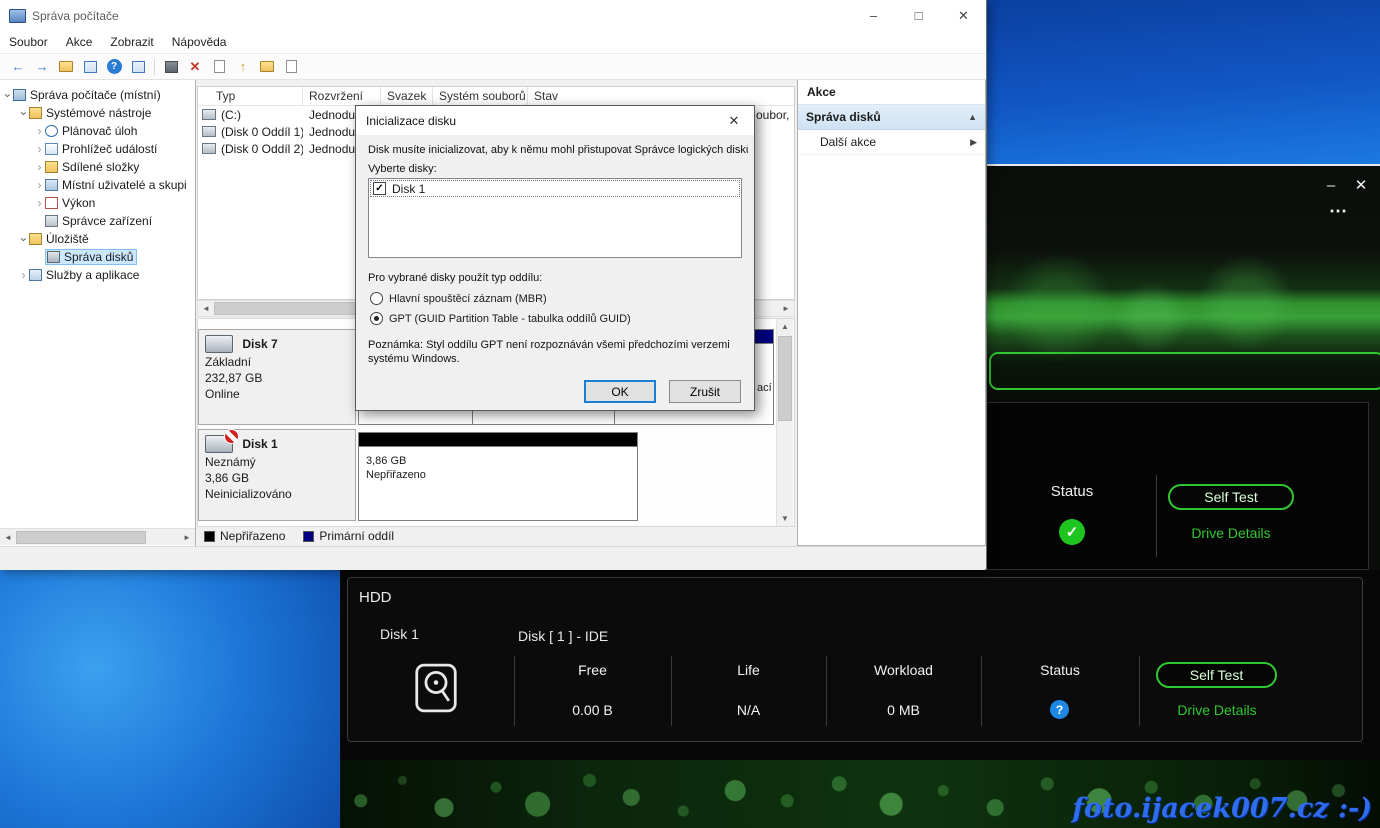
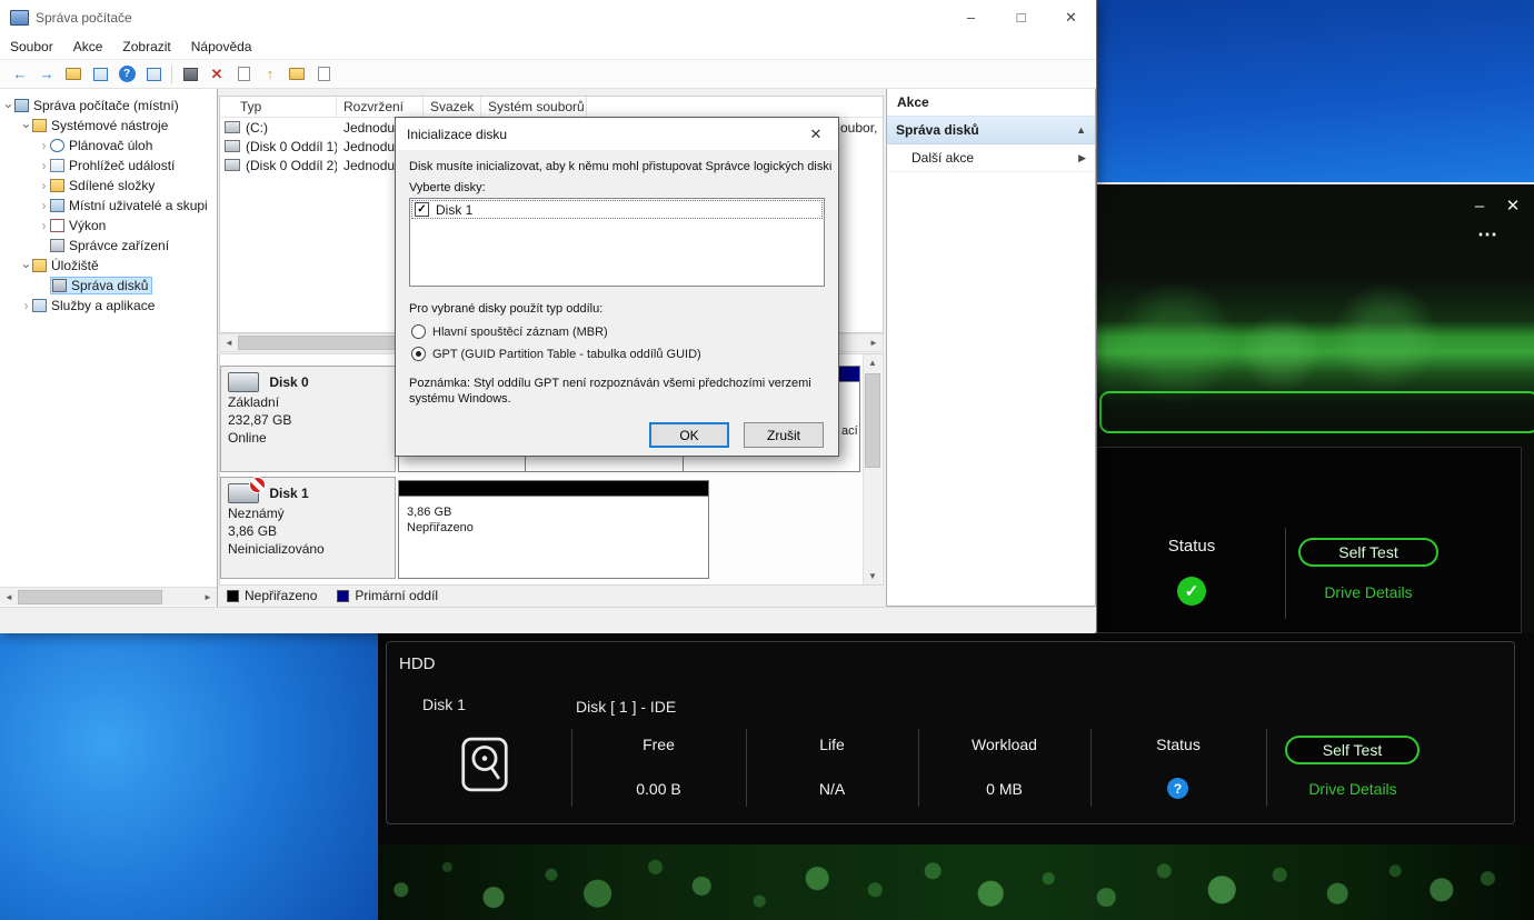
  –
  ✕
  ⋯
  Status
  ✓
  Self Test
  Drive Details
  HDD
  Disk 1
  Disk [ 1 ] - IDE
  Free
  Life
  Workload
  Status
  0.00 B
  N/A
  0 MB
  ?
  Self Test
  Drive Details
- foto.ijacek007.cz :-)
  Správa počítače
  –
  □
  ✕
  Soubor
  Akce
  Zobrazit
  Nápověda
  ←
  →
  ?
  ✕
  ↑
  Správa počítače (místní)
  Systémové nástroje
  ›
  Plánovač úloh
  ›
  Prohlížeč událostí
  ›
  Sdílené složky
  ›
  Místní uživatelé a skupi
  ›
  Výkon
  Správce zařízení
  Úložiště
  Správa disků
  ›
  Služby a aplikace
  ◄
  ►
  Typ
  Rozvržení
  Svazek
  Systém souborů
- Stav
  (C:)
  Jednodu
  (Disk 0 Oddíl 1)
  Jednodu
  (Disk 0 Oddíl 2)
  Jednodu
  oubor,
  ◄
  ►
- Disk 7
+ Disk 0
  Základní
  232,87 GB
  Online
  ací
  Disk 1
  Neznámý
  3,86 GB
  Neinicializováno
  3,86 GB
  Nepřiřazeno
  ▲
  ▼
  Nepřiřazeno
  Primární oddíl
  Akce
  Správa disků
  ▲
  Další akce
  ▶
  Inicializace disku
  ✕
  Disk musíte inicializovat, aby k němu mohl přistupovat Správce logických disk
  Vyberte disky:
  ✓
  Disk 1
  Pro vybrané disky použít typ oddílu:
  Hlavní spouštěcí záznam (MBR)
  GPT (GUID Partition Table - tabulka oddílů GUID)
  Poznámka: Styl oddílu GPT není rozpoznáván všemi předchozími verzemi systému Windows.
  OK
  Zrušit
